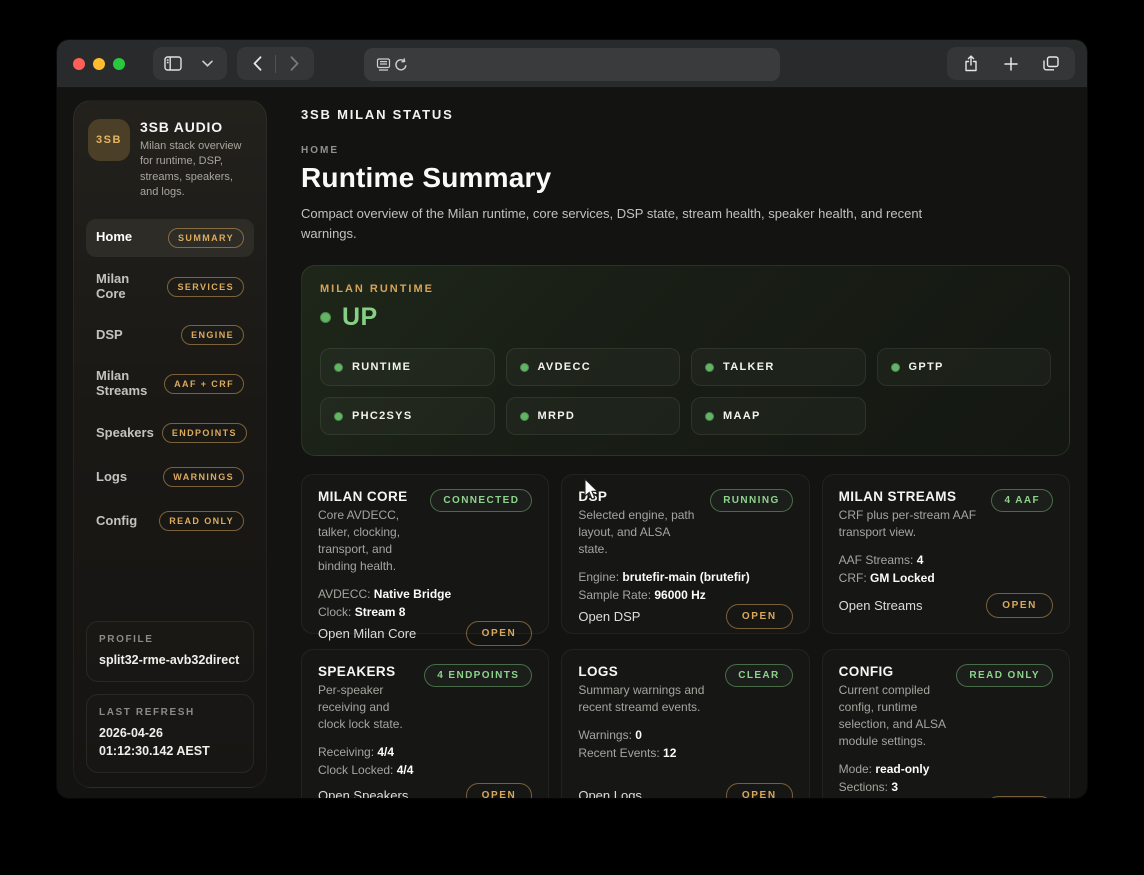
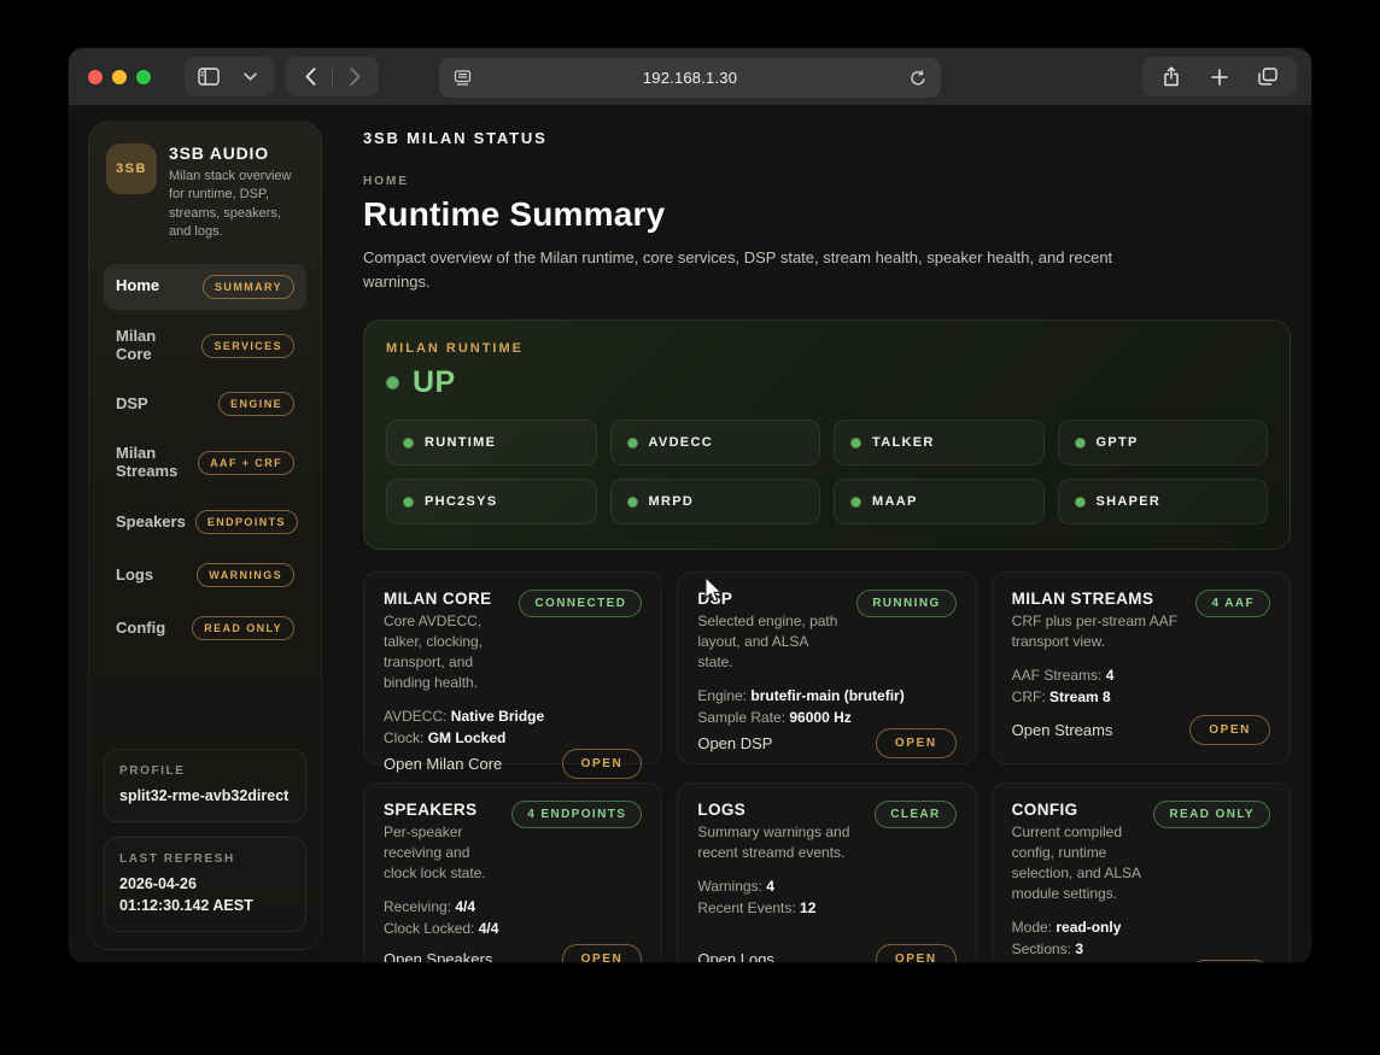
+ 192.168.1.30
  3SB
  3SB AUDIO
  Milan stack overview for runtime, DSP, streams, speakers, and logs.
  Home
  SUMMARY
  Milan Core
  SERVICES
  DSP
  ENGINE
  Milan Streams
  AAF + CRF
  Speakers
  ENDPOINTS
  Logs
  WARNINGS
  Config
  READ ONLY
  PROFILE
  split32-rme-avb32direct
  LAST REFRESH
  2026-04-26
  01:12:30.142 AEST
  3SB MILAN STATUS
  HOME
  Runtime Summary
  Compact overview of the Milan runtime, core services, DSP state, stream health, speaker health, and recent warnings.
  MILAN RUNTIME
  UP
  RUNTIME
  AVDECC
  TALKER
  GPTP
  PHC2SYS
  MRPD
  MAAP
+ SHAPER
  MILAN CORE
  Core AVDECC, talker, clocking, transport, and binding health.
  CONNECTED
  AVDECC: Native Bridge
- Clock: Stream 8
+ Clock: GM Locked
  Open Milan Core
  OPEN
  Selected engine, path layout, and ALSA state.
  RUNNING
  Engine: brutefir-main (brutefir)
  Sample Rate: 96000 Hz
  Open DSP
  OPEN
  MILAN STREAMS
  CRF plus per-stream AAF transport view.
  4 AAF
  AAF Streams: 4
- CRF: GM Locked
+ CRF: Stream 8
  Open Streams
  OPEN
  SPEAKERS
  Per-speaker receiving and clock lock state.
  4 ENDPOINTS
  Receiving: 4/4
  Clock Locked: 4/4
  Open Speakers
  OPEN
  LOGS
  Summary warnings and recent streamd events.
  CLEAR
- Warnings: 0
+ Warnings: 4
  Recent Events: 12
  Open Logs
  OPEN
  CONFIG
  Current compiled config, runtime selection, and ALSA module settings.
  READ ONLY
  Mode: read-only
  Sections: 3
